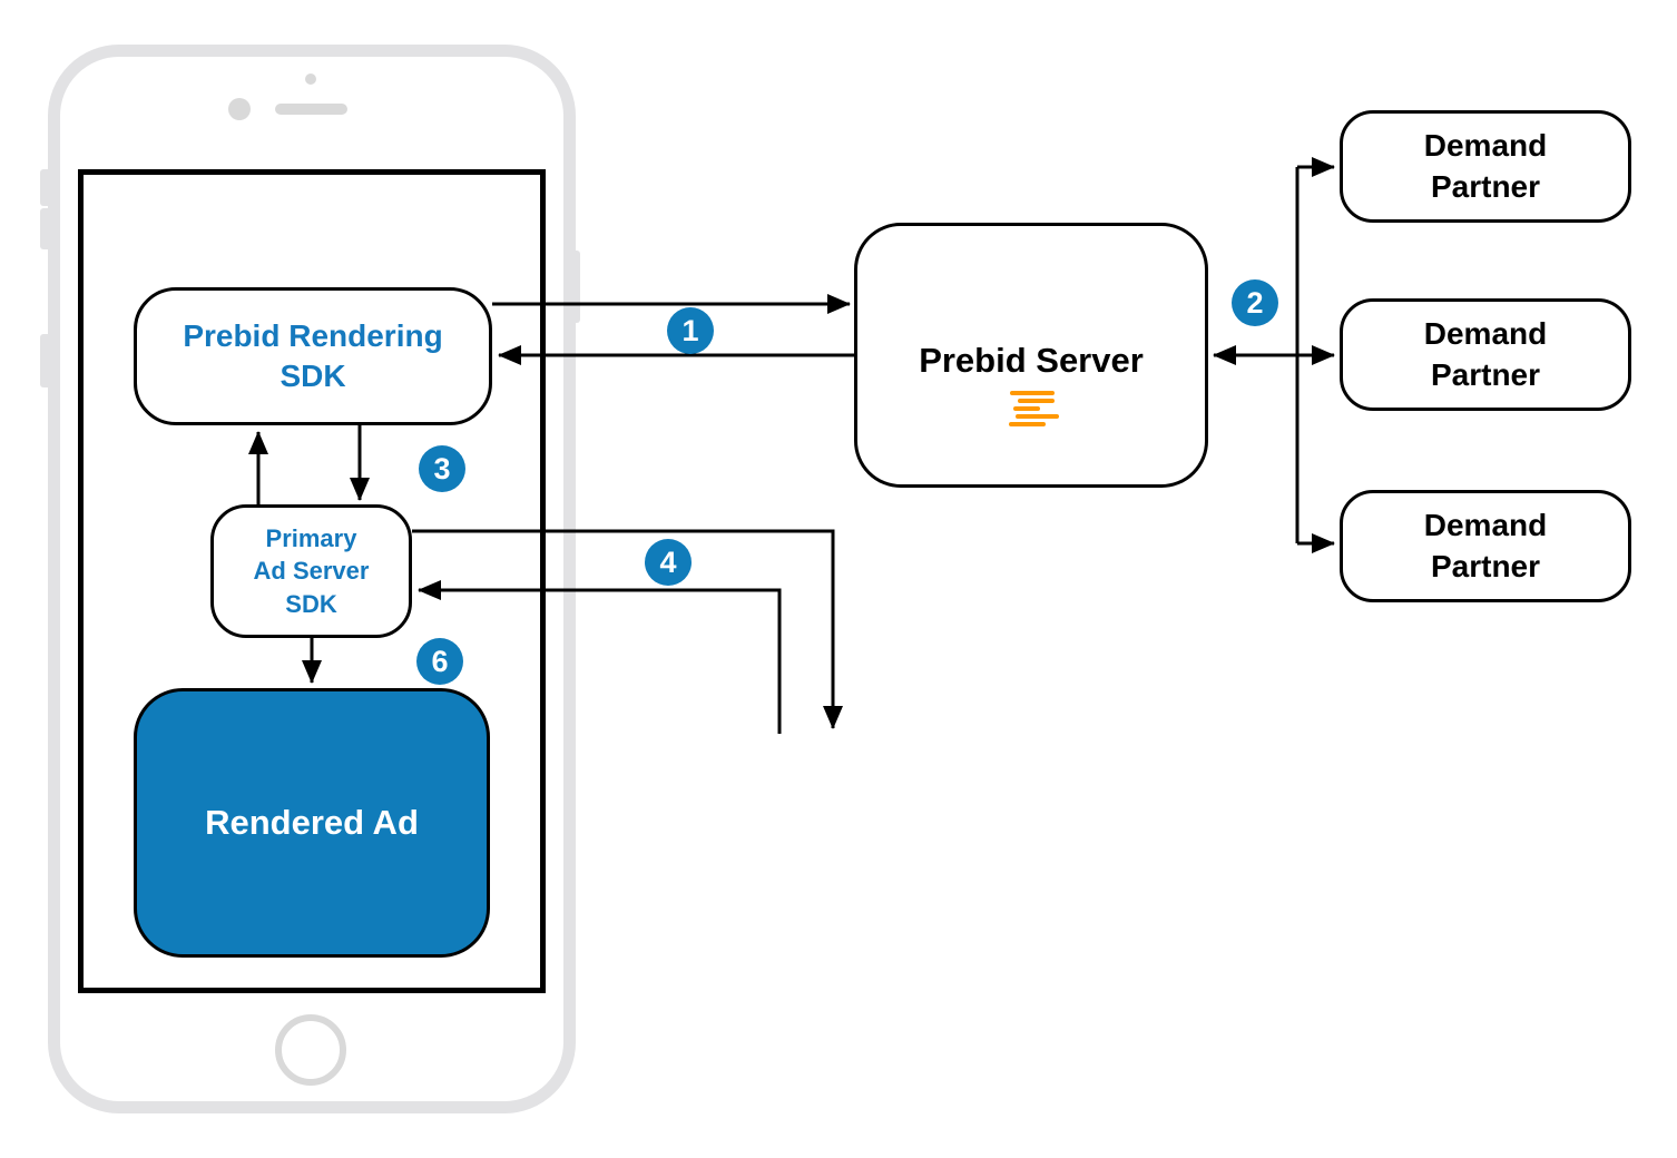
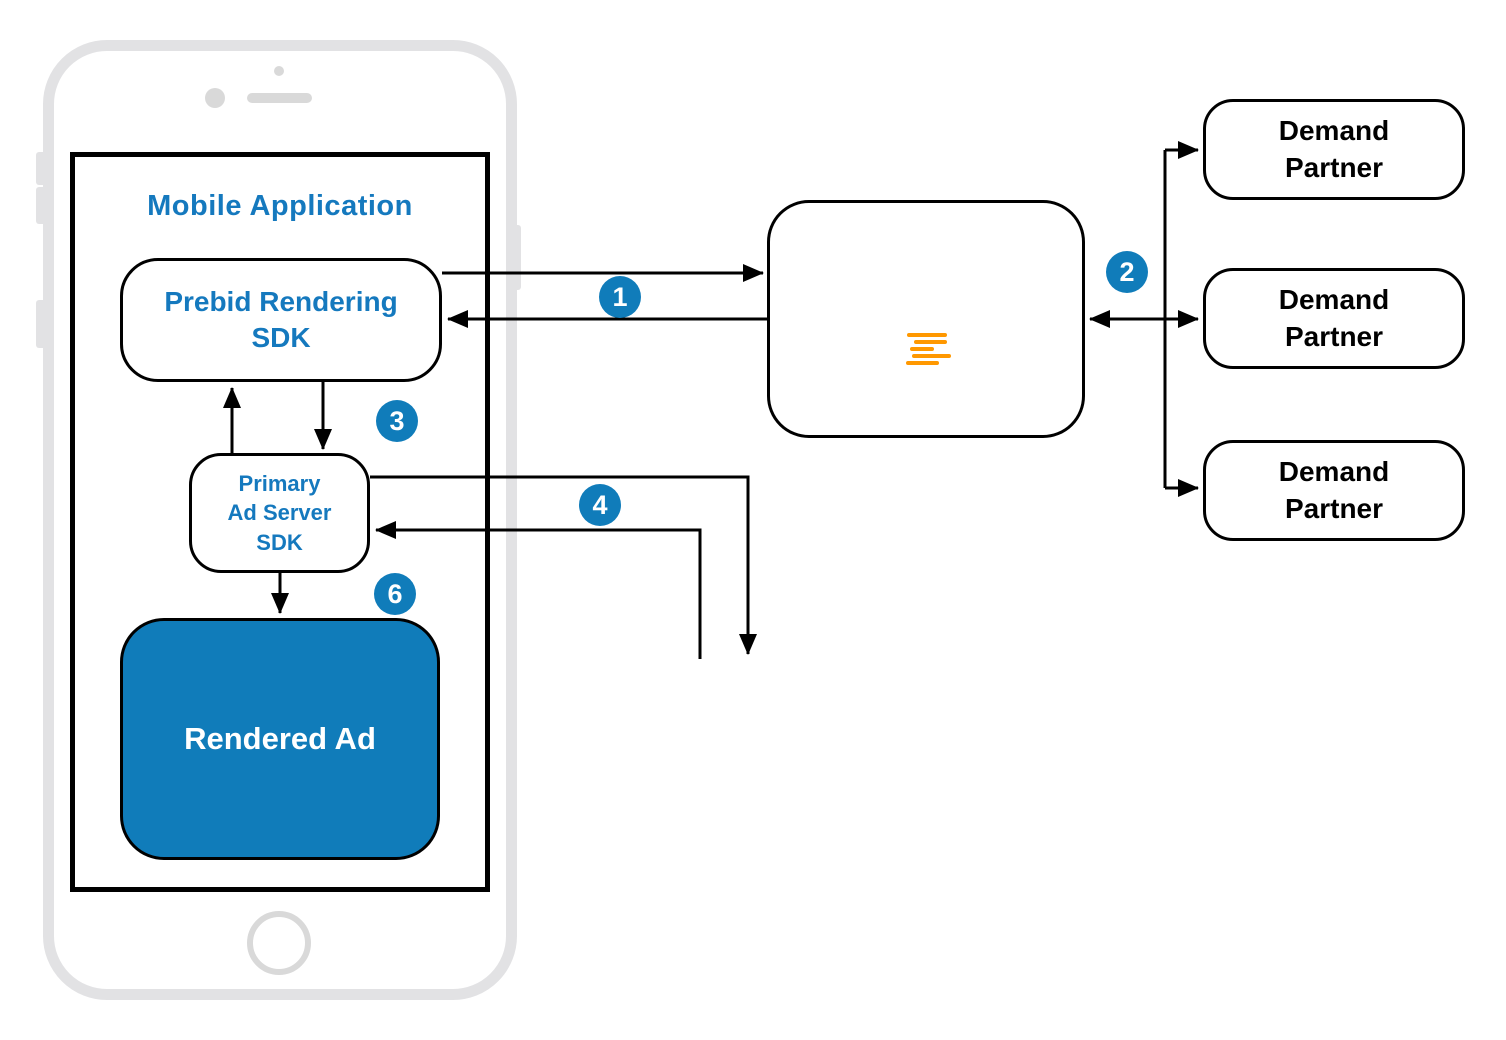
+ Mobile Application
  Prebid Rendering
  SDK
  Primary
  Ad Server
  SDK
  Rendered Ad
- Prebid Server
  Demand
  Partner
  Demand
  Partner
  Demand
  Partner
  1
  2
  3
  4
  6
